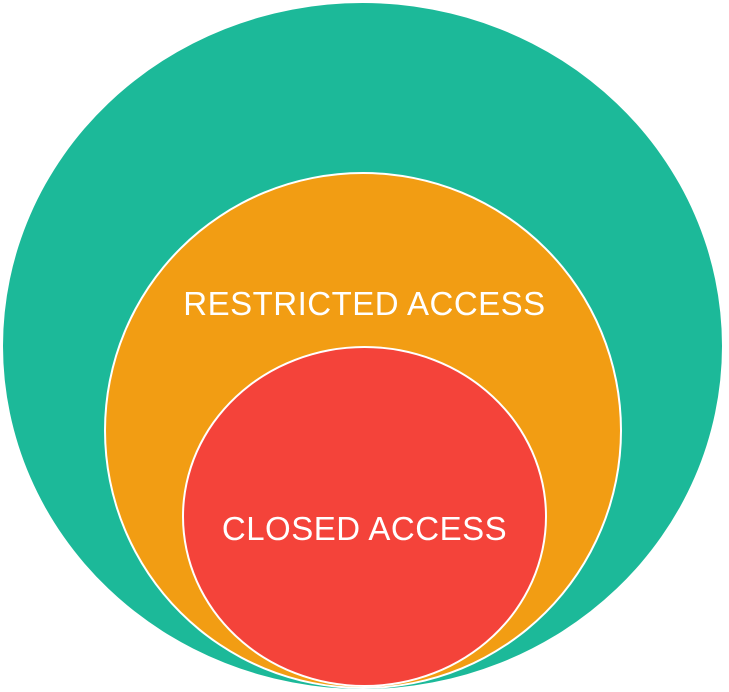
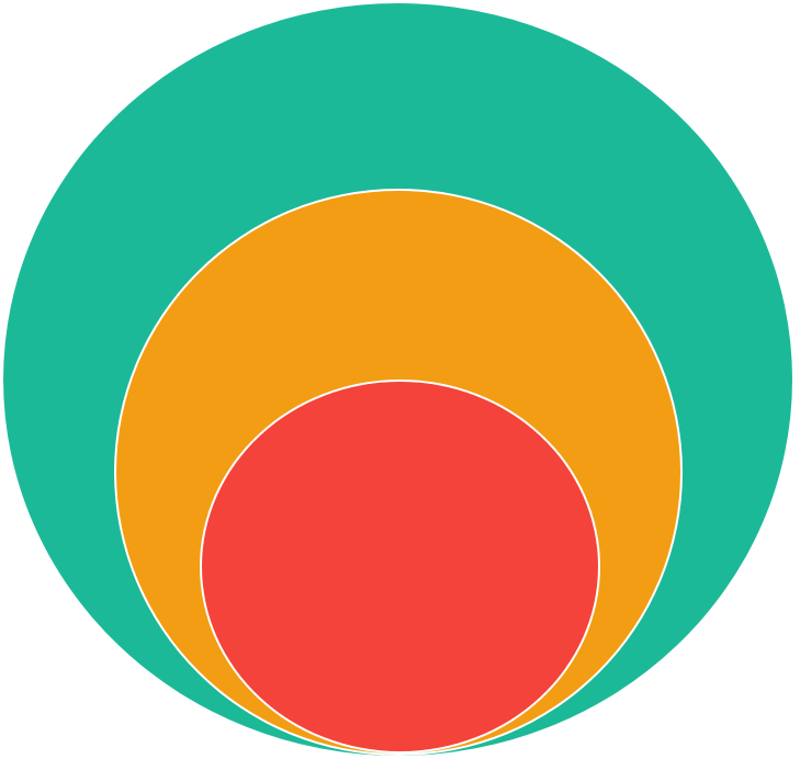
- RESTRICTED ACCESS
- CLOSED ACCESS
